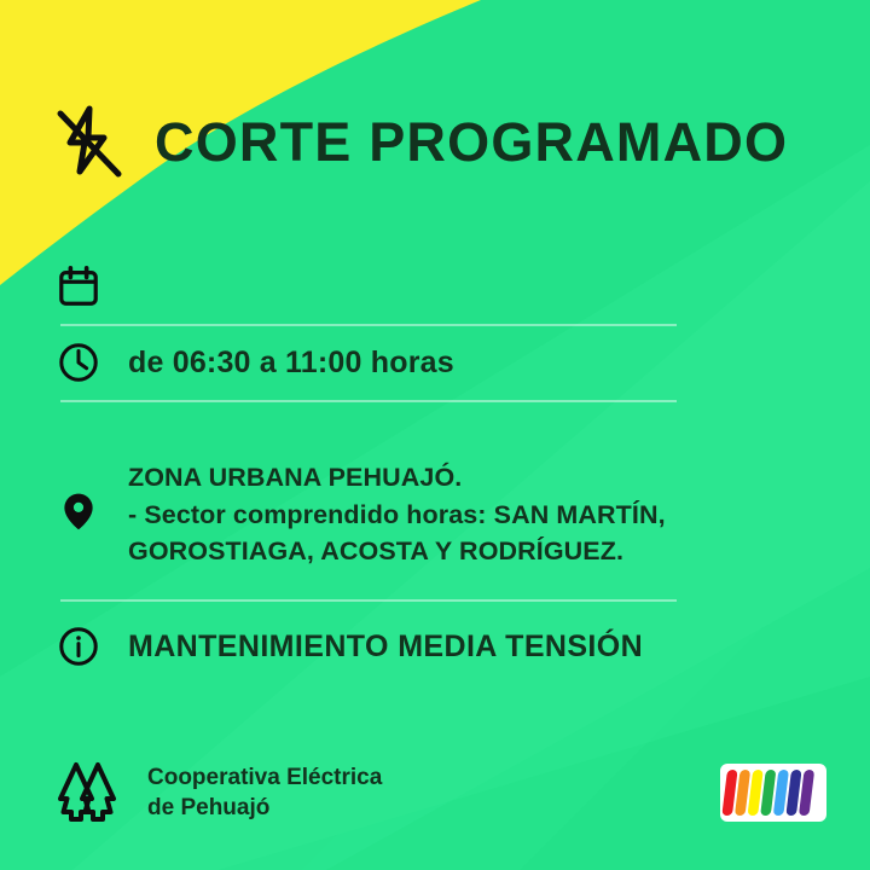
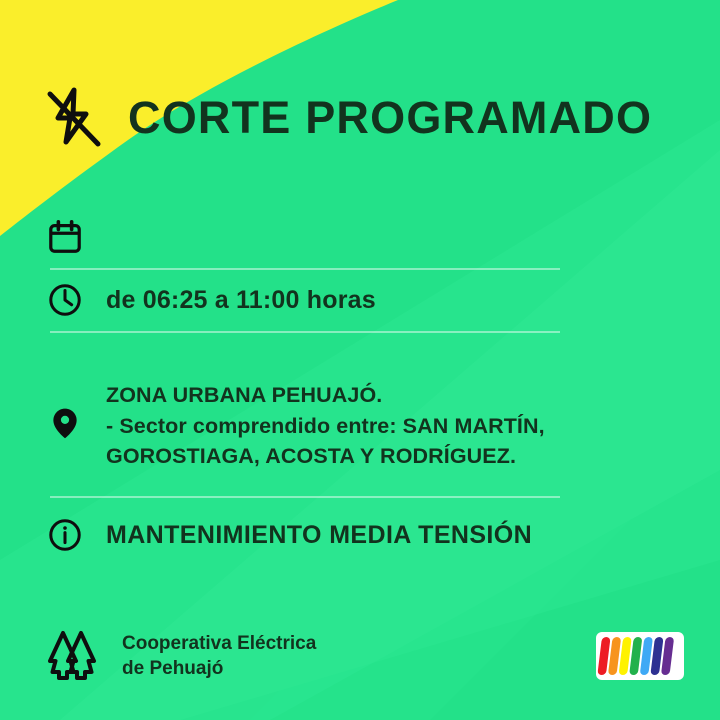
  CORTE PROGRAMADO
- de 06:30 a 11:00 horas
+ de 06:25 a 11:00 horas
  ZONA URBANA PEHUAJÓ.
- - Sector comprendido horas: SAN MARTÍN,
+ - Sector comprendido entre: SAN MARTÍN,
  GOROSTIAGA, ACOSTA Y RODRÍGUEZ.
  MANTENIMIENTO MEDIA TENSIÓN
  Cooperativa Eléctrica
  de Pehuajó
